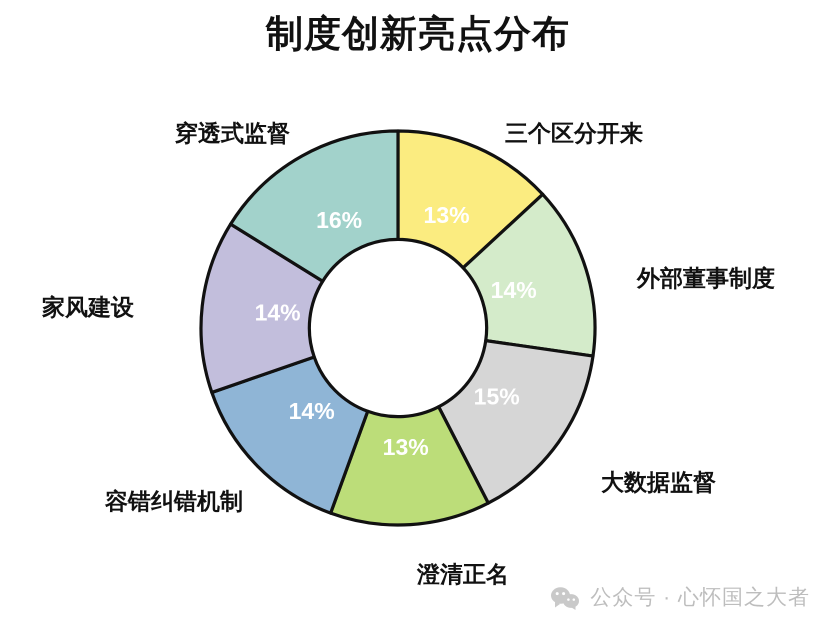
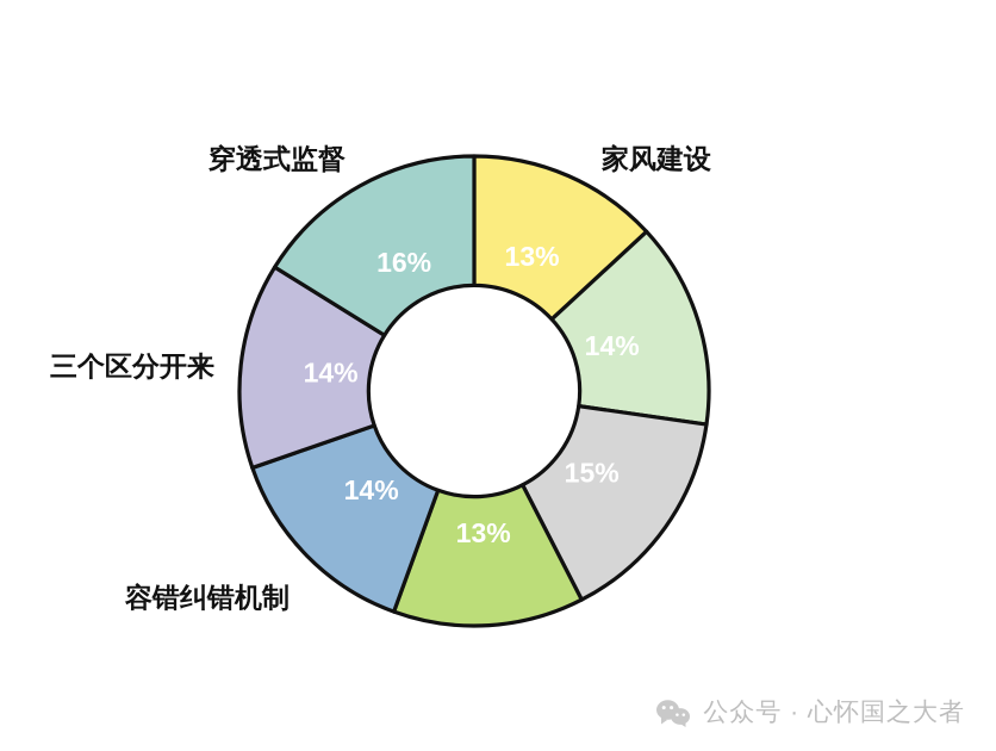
- 制度创新亮点分布
  13%
  14%
  15%
  13%
  14%
  14%
  16%
- 三个区分开来
+ 家风建设
- 外部董事制度
- 大数据监督
- 澄清正名
  容错纠错机制
- 家风建设
+ 三个区分开来
  穿透式监督
  公众号 · 心怀国之大者
